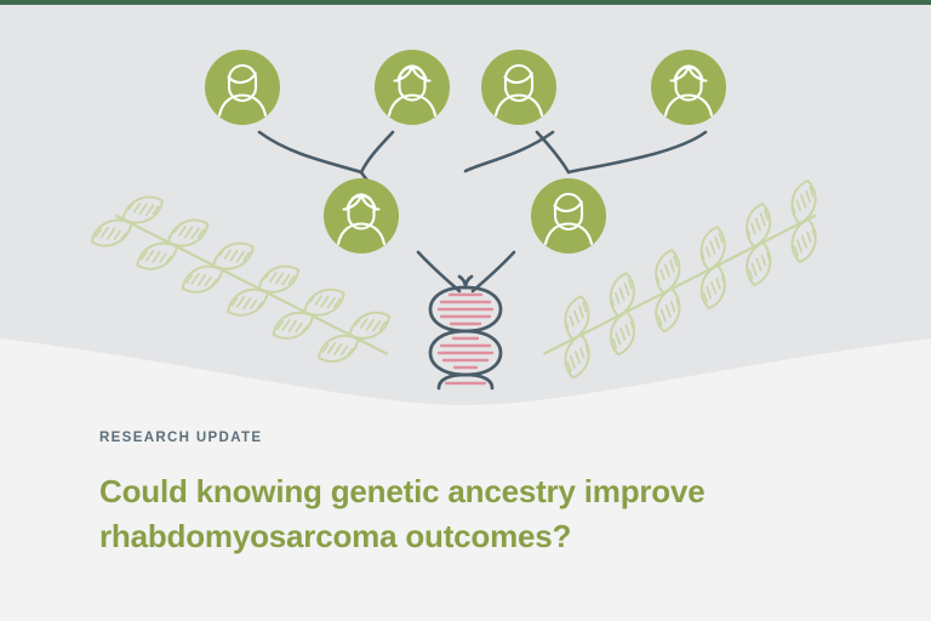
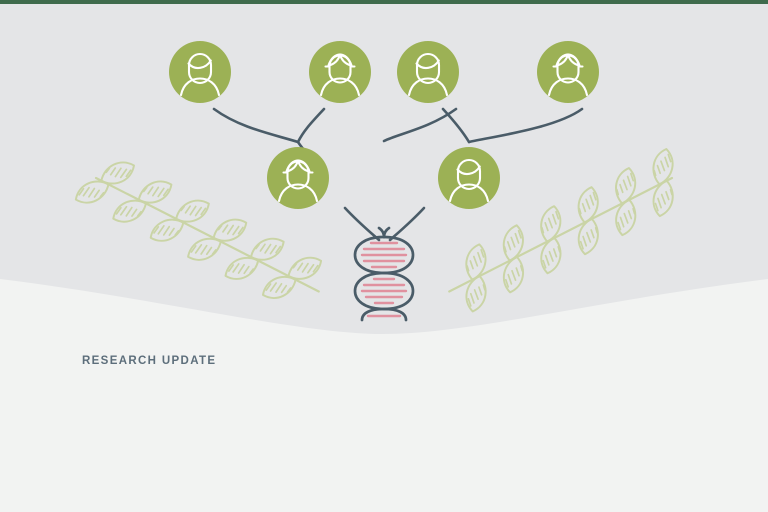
  RESEARCH UPDATE
- Could knowing genetic ancestry improve rhabdomyosarcoma outcomes?
